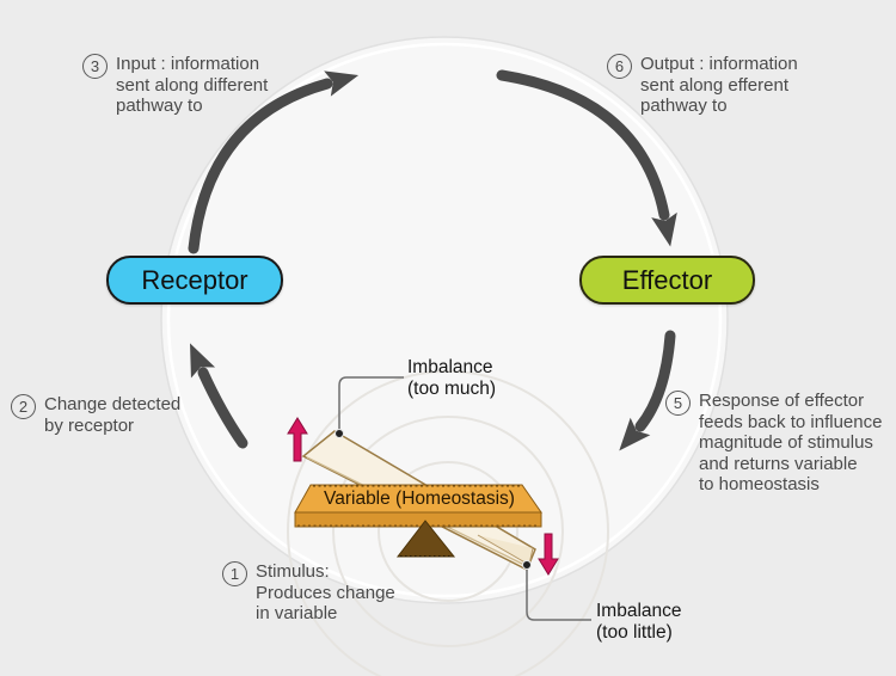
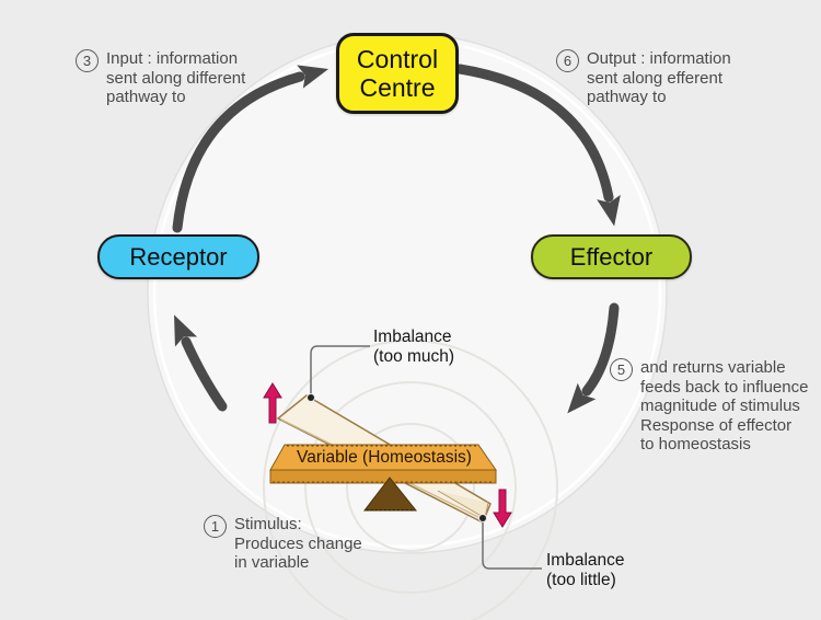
+ Control
+ Centre
  Receptor
  Effector
  3
  Input : information
  sent along different
  pathway to
  6
  Output : information
  sent along efferent
  pathway to
- 2
- Change detected
- by receptor
  5
- Response of effector
+ and returns variable
  feeds back to influence
  magnitude of stimulus
- and returns variable
+ Response of effector
  to homeostasis
  1
  Stimulus:
  Produces change
  in variable
  Imbalance
  (too much)
  Imbalance
  (too little)
  Variable (Homeostasis)
